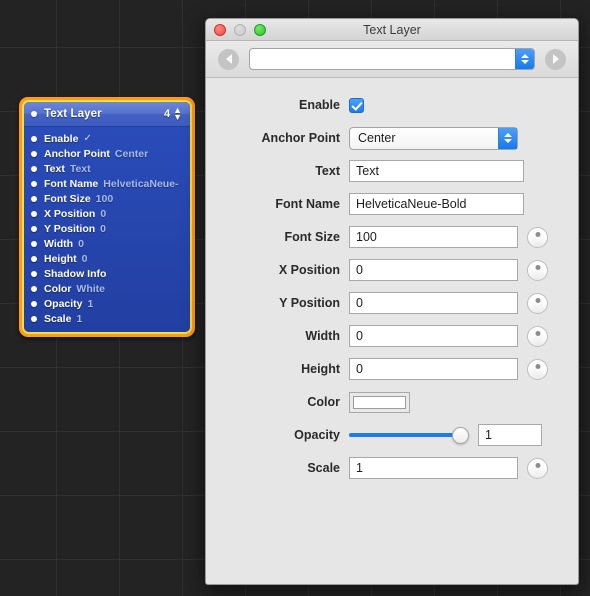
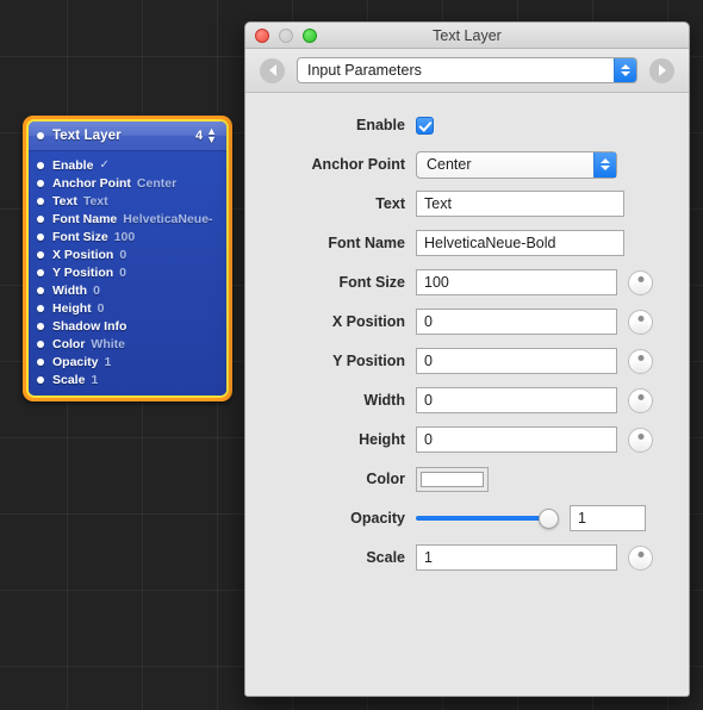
  Text Layer
  4
  ▲
  ▼
  Enable
  ✓
  Anchor Point
  Center
  Text
  Text
  Font Name
  HelveticaNeue-
  Font Size
  100
  X Position
  0
  Y Position
  0
  Width
  0
  Height
  0
  Shadow Info
  Color
  White
  Opacity
  1
  Scale
  1
  Text Layer
+ Input Parameters
  Enable
  Anchor Point
  Center
  Text
  Text
  Font Name
  HelveticaNeue-Bold
  Font Size
  100
  X Position
  0
  Y Position
  0
  Width
  0
  Height
  0
  Color
  Opacity
  1
  Scale
  1
